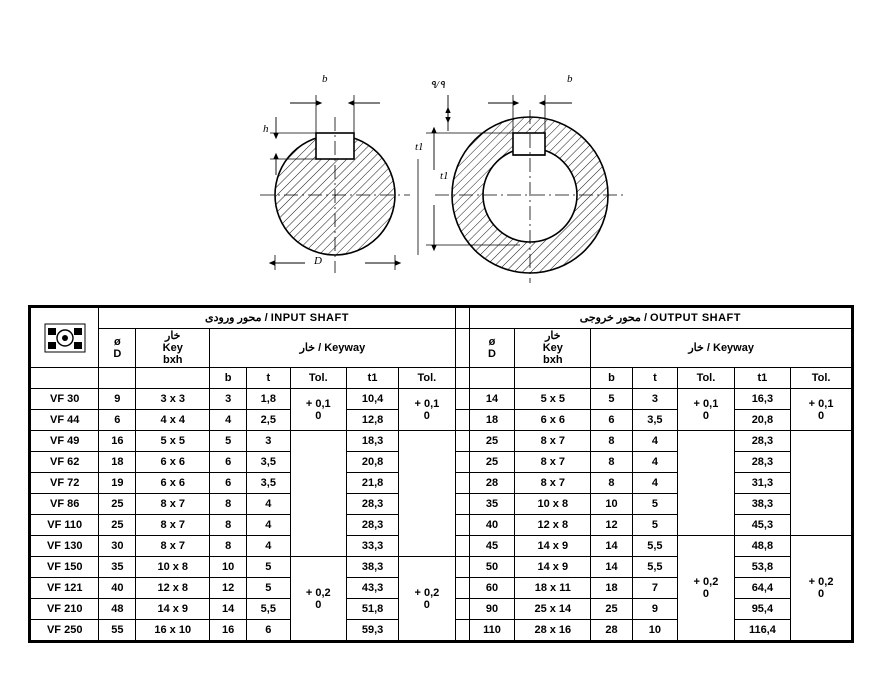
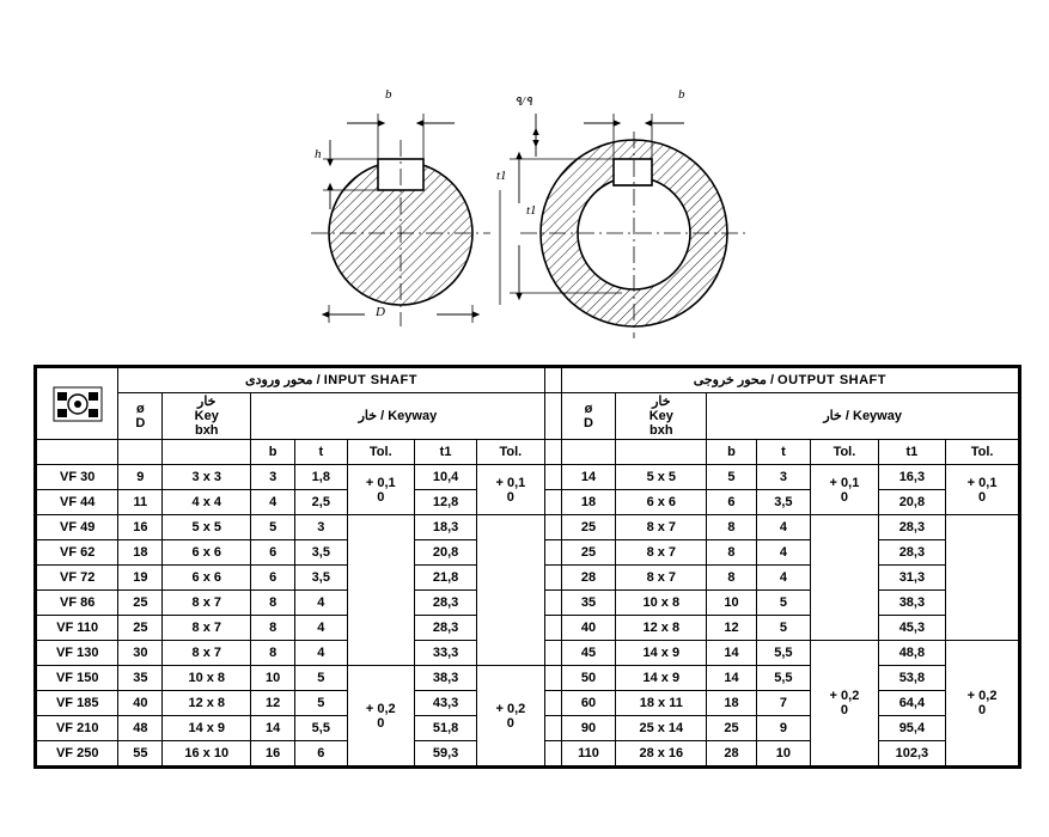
  b
  b
  h
  D
  t1
  ۹/۹
  t1
  	محور ورودی / INPUT SHAFT		محور خروجی / OUTPUT SHAFT
  øD	خارKeybxh	خار / Keyway		øD	خارKeybxh	خار / Keyway
  			b	t	Tol.	t1	Tol.				b	t	Tol.	t1	Tol.
  VF 30	9	3 x 3	3	1,8	+ 0,1 0	10,4	+ 0,1 0		14	5 x 5	5	3	+ 0,1 0	16,3	+ 0,1 0
- VF 44	6	4 x 4	4	2,5	12,8		18	6 x 6	6	3,5	20,8
+ VF 44	11	4 x 4	4	2,5	12,8		18	6 x 6	6	3,5	20,8
  VF 49	16	5 x 5	5	3		18,3			25	8 x 7	8	4		28,3
  VF 62	18	6 x 6	6	3,5	20,8		25	8 x 7	8	4	28,3
  VF 72	19	6 x 6	6	3,5	21,8		28	8 x 7	8	4	31,3
  VF 86	25	8 x 7	8	4	28,3		35	10 x 8	10	5	38,3
  VF 110	25	8 x 7	8	4	28,3		40	12 x 8	12	5	45,3
  VF 130	30	8 x 7	8	4	33,3		45	14 x 9	14	5,5	+ 0,2 0	48,8	+ 0,2 0
  VF 150	35	10 x 8	10	5	+ 0,2 0	38,3	+ 0,2 0		50	14 x 9	14	5,5	53,8
- VF 121	40	12 x 8	12	5	43,3		60	18 x 11	18	7	64,4
+ VF 185	40	12 x 8	12	5	43,3		60	18 x 11	18	7	64,4
  VF 210	48	14 x 9	14	5,5	51,8		90	25 x 14	25	9	95,4
- VF 250	55	16 x 10	16	6	59,3		110	28 x 16	28	10	116,4
+ VF 250	55	16 x 10	16	6	59,3		110	28 x 16	28	10	102,3
